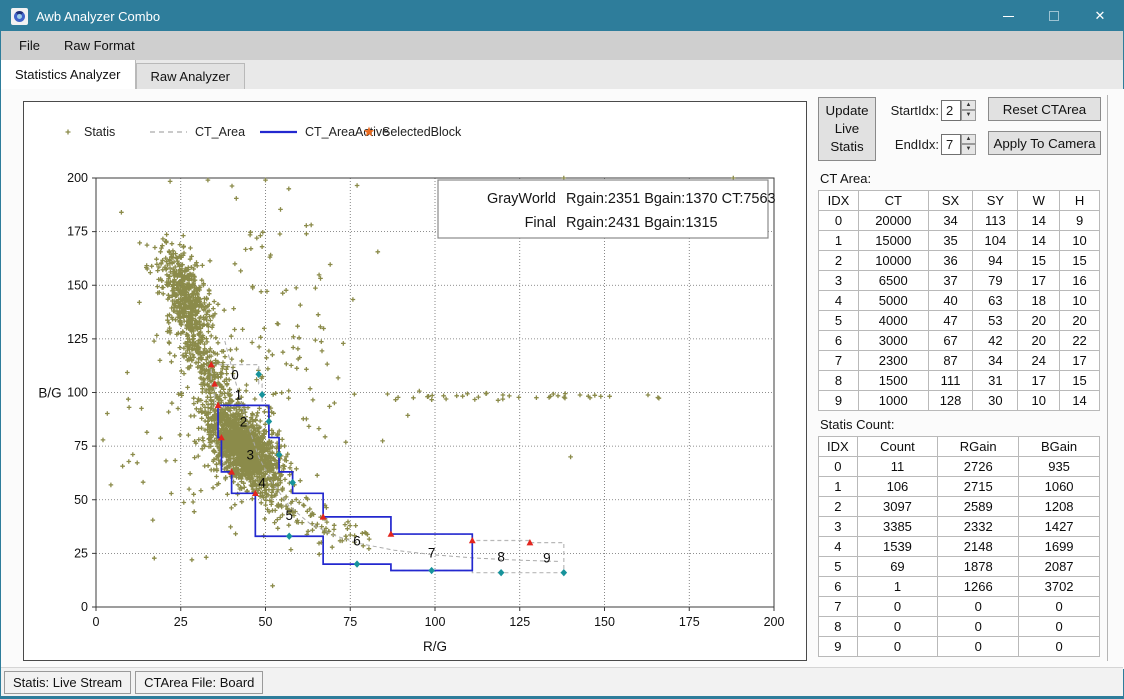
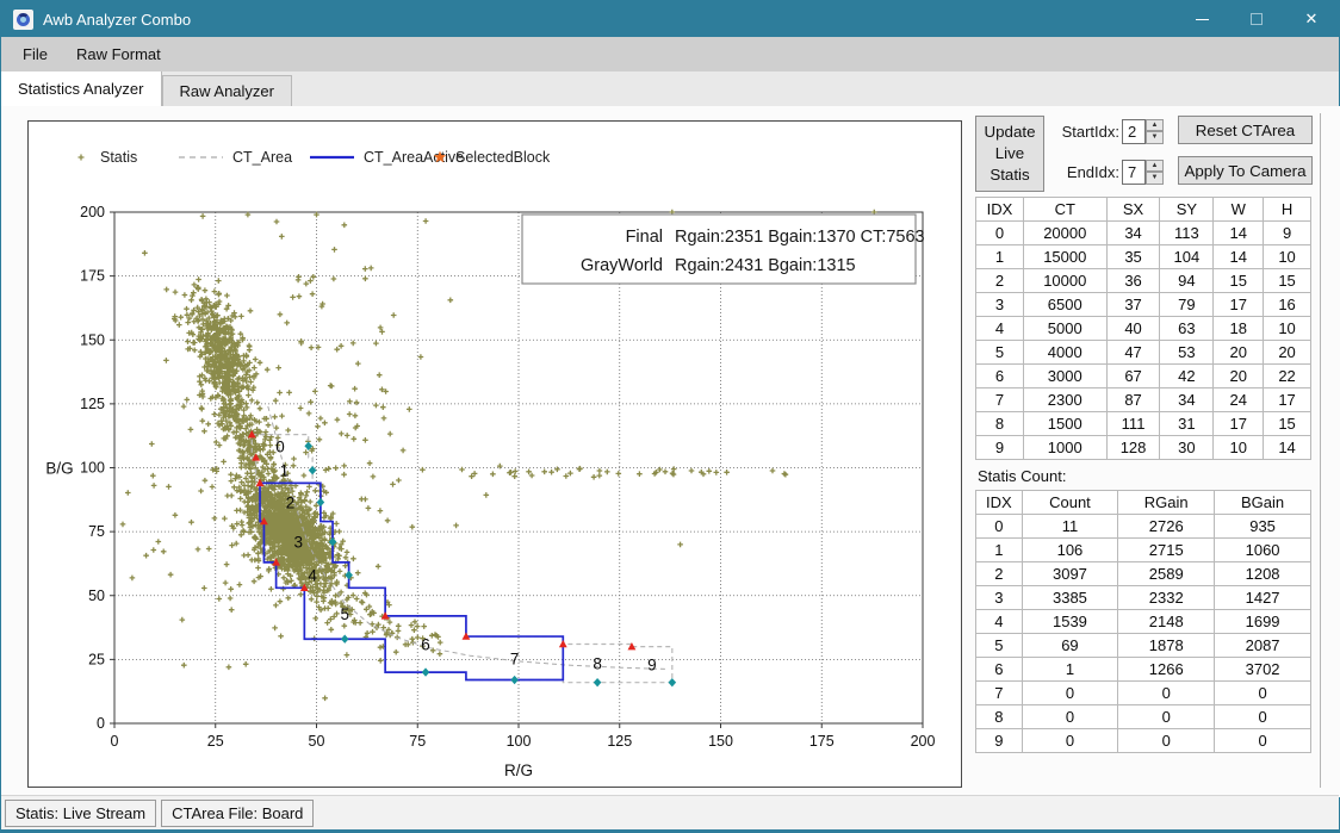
  Awb Analyzer Combo
  ✕
  File
  Raw Format
  Statistics Analyzer
  Raw Analyzer
  0
  0
  25
  25
  50
  50
  75
  75
  100
  100
  125
  125
  150
  150
  175
  175
  200
  200
  R/G
  B/G
  0
  1
  2
  3
  4
  5
  6
  7
  8
  9
- GrayWorld
+ Final
  Rgain:2351 Bgain:1370 CT:7563
- Final
+ GrayWorld
  Rgain:2431 Bgain:1315
  Statis
  CT_Area
  CT_AreaAive
  SelectedBlock
  Update Live Statis
  StartIdx:
  2
  EndIdx:
  7
  Reset CTArea
  Apply To Camera
- CT Area:
  IDX	CT	SX	SY	W	H
  0	20000	34	113	14	9
  1	15000	35	104	14	10
  2	10000	36	94	15	15
  3	6500	37	79	17	16
  4	5000	40	63	18	10
  5	4000	47	53	20	20
  6	3000	67	42	20	22
  7	2300	87	34	24	17
  8	1500	111	31	17	15
  9	1000	128	30	10	14
  Statis Count:
  IDX	Count	RGain	BGain
  0	11	2726	935
  1	106	2715	1060
  2	3097	2589	1208
  3	3385	2332	1427
  4	1539	2148	1699
  5	69	1878	2087
  6	1	1266	3702
  7	0	0	0
  8	0	0	0
  9	0	0	0
  Statis: Live Stream
  CTArea File: Board
